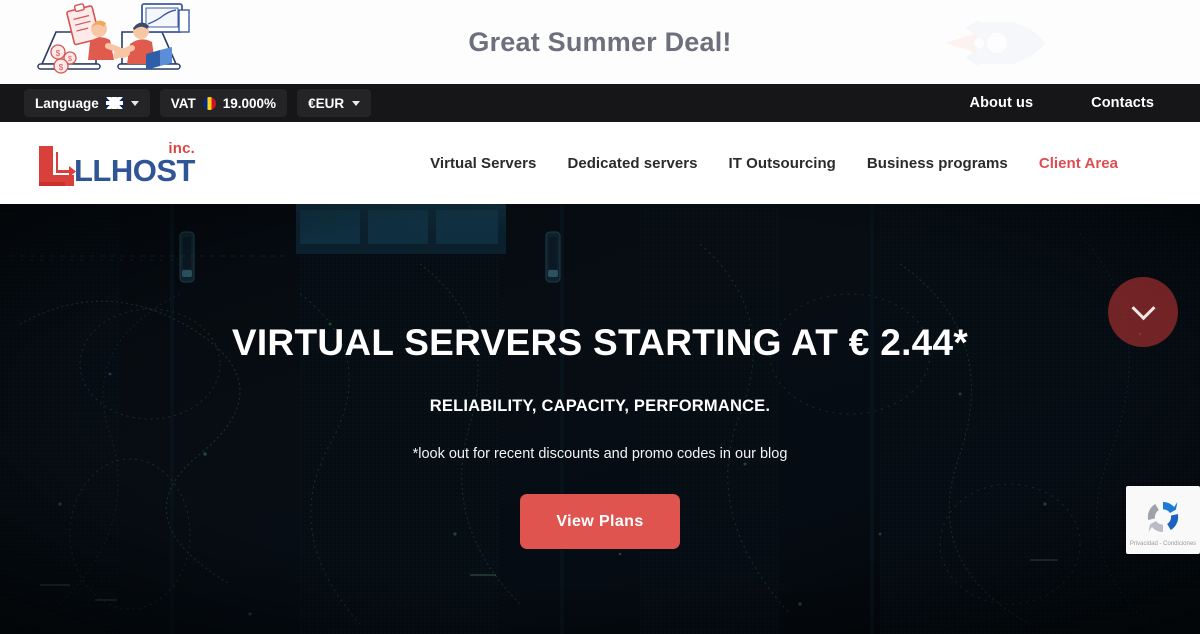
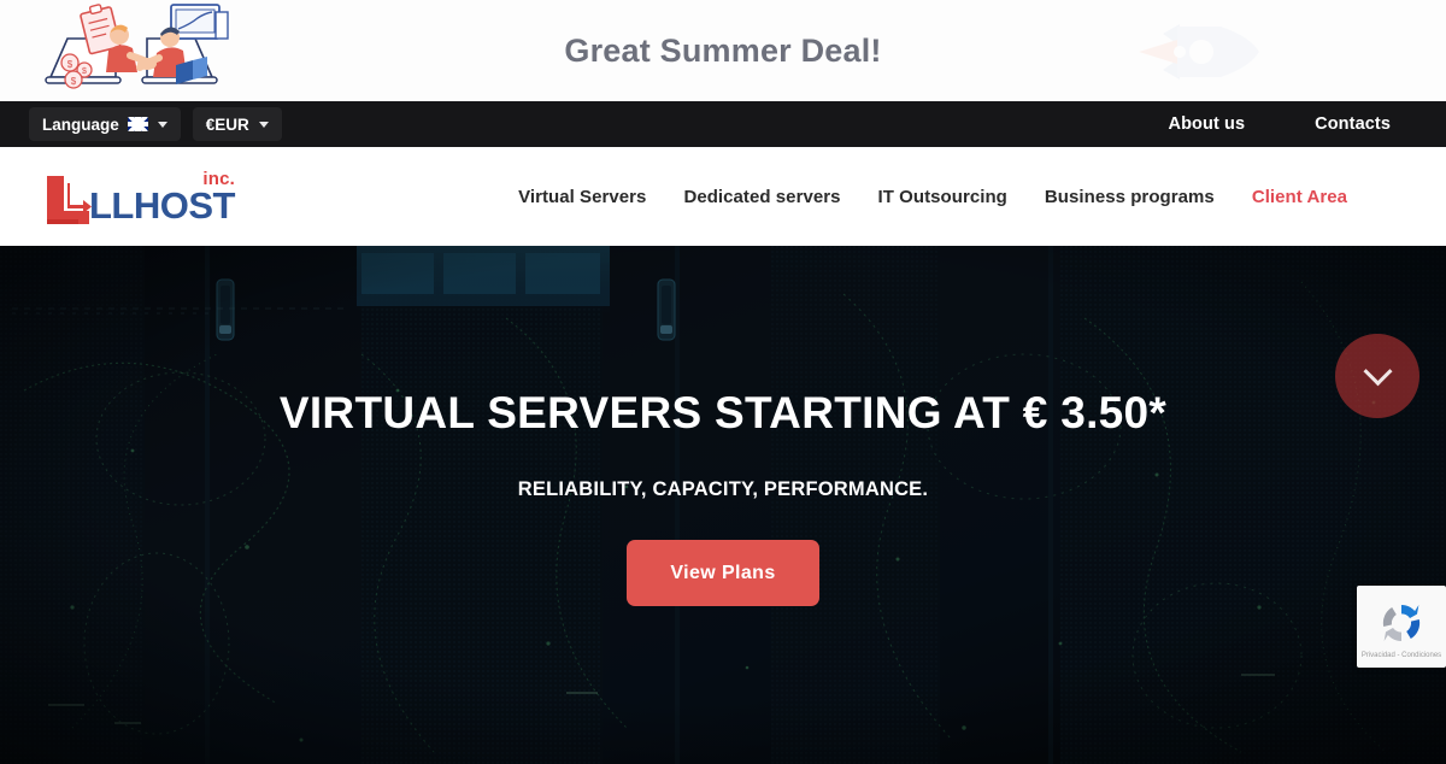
  $
  $
  Great Summer Deal!
  Language
- VAT
- 19.000%
  €EUR
  About us
  Contacts
  LLHOST
  inc.
  Virtual Servers
  Dedicated servers
  IT Outsourcing
  Business programs
  Client Area
- VIRTUAL SERVERS STARTING AT € 2.44*
+ VIRTUAL SERVERS STARTING AT € 3.50*
  RELIABILITY, CAPACITY, PERFORMANCE.
- *look out for recent discounts and promo codes in our blog
  View Plans
